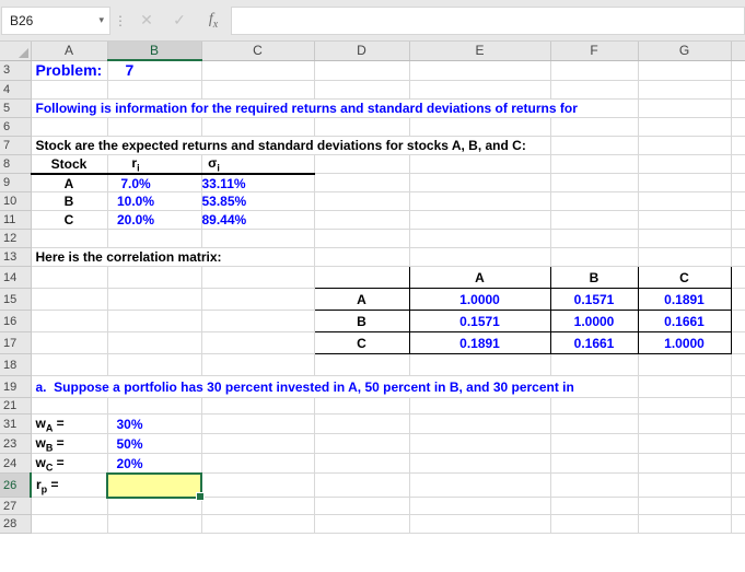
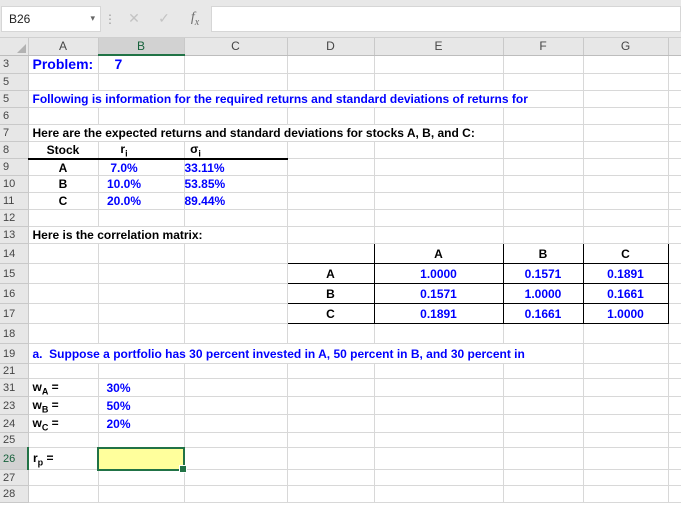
  B26
  ▾
  ⋮
  ✕
  ✓
  fx
  	A	B	C	D	E	F	G
  3	Problem:	7
- 4
+ 5
  5	Following is information for the required returns and standard deviations of returns for
  6
- 7	Stock are the expected returns and standard deviations for stocks A, B, and C:
+ 7	Here are the expected returns and standard deviations for stocks A, B, and C:
  8	Stock	ri	σi
  9	A	7.0%	33.11%
  10	B	10.0%	53.85%
  11	C	20.0%	89.44%
  12
  13	Here is the correlation matrix:
  14					A	B	C
  15				A	1.0000	0.1571	0.1891
  16				B	0.1571	1.0000	0.1661
  17				C	0.1891	0.1661	1.0000
  18
  19	a. Suppose a portfolio has 30 percent invested in A, 50 percent in B, and 30 percent in
  21
  31	wA =	30%
  23	wB =	50%
  24	wC =	20%
+ 25
  26	rp =
  27
  28
